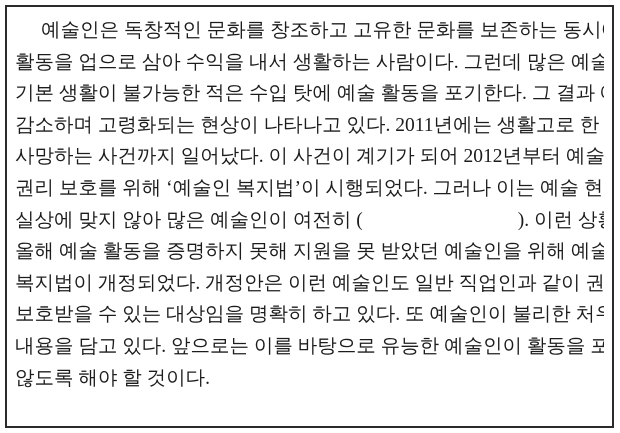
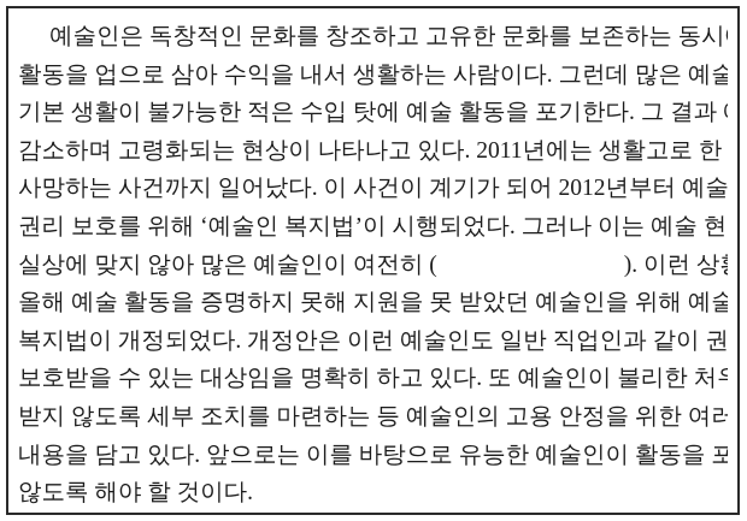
  예술인은 독창적인 문화를 창조하고 고유한 문화를 보존하는 동시
  활동을 업으로 삼아 수익을 내서 생활하는 사람이다. 그런데 많은 예술
  기본 생활이 불가능한 적은 수입 탓에 예술 활동을 포기한다. 그 결과
  감소하며 고령화되는 현상이 나타나고 있다. 2011년에는 생활고로 한
  사망하는 사건까지 일어났다. 이 사건이 계기가 되어 2012년부터 예술
  권리 보호를 위해 ‘예술인 복지법’이 시행되었다. 그러나 이는 예술 현
  실상에 맞지 않아 많은 예술인이 여전히 ( ). 이런 상
  올해 예술 활동을 증명하지 못해 지원을 못 받았던 예술인을 위해 예술
  복지법이 개정되었다. 개정안은 이런 예술인도 일반 직업인과 같이 권
  보호받을 수 있는 대상임을 명확히 하고 있다. 또 예술인이 불리한 처
+ 받지 않도록 세부 조치를 마련하는 등 예술인의 고용 안정을 위한 여러
  내용을 담고 있다. 앞으로는 이를 바탕으로 유능한 예술인이 활동을 포
  않도록 해야 할 것이다.
